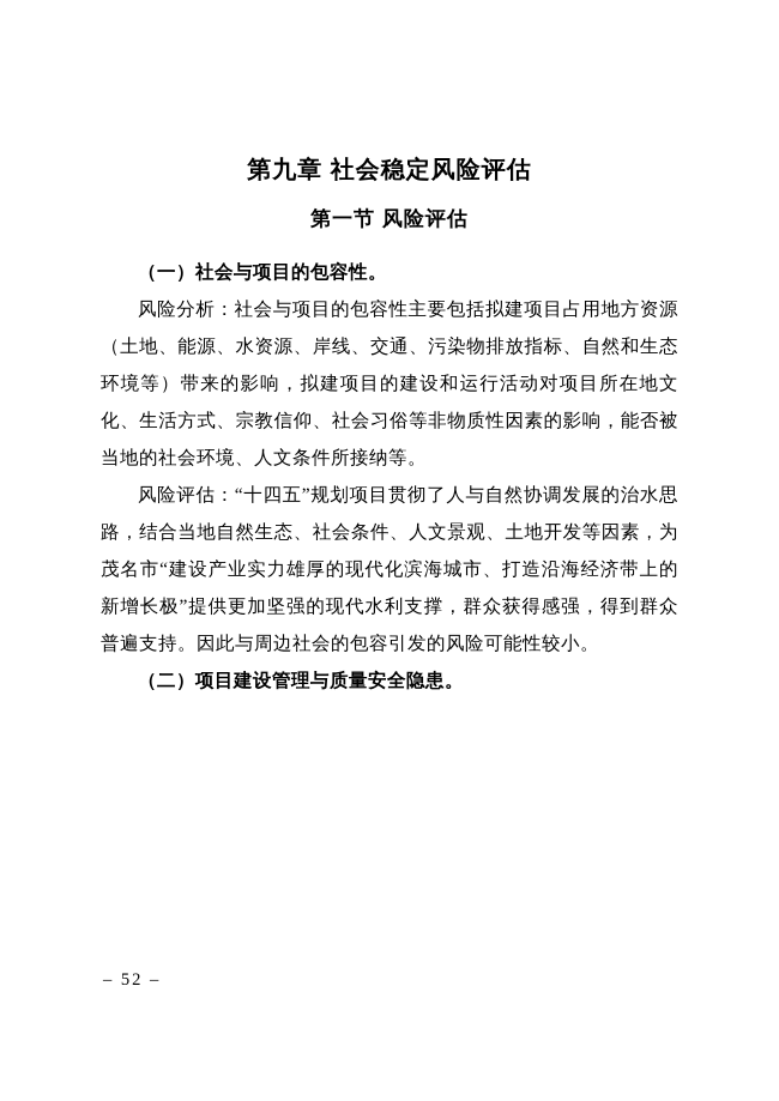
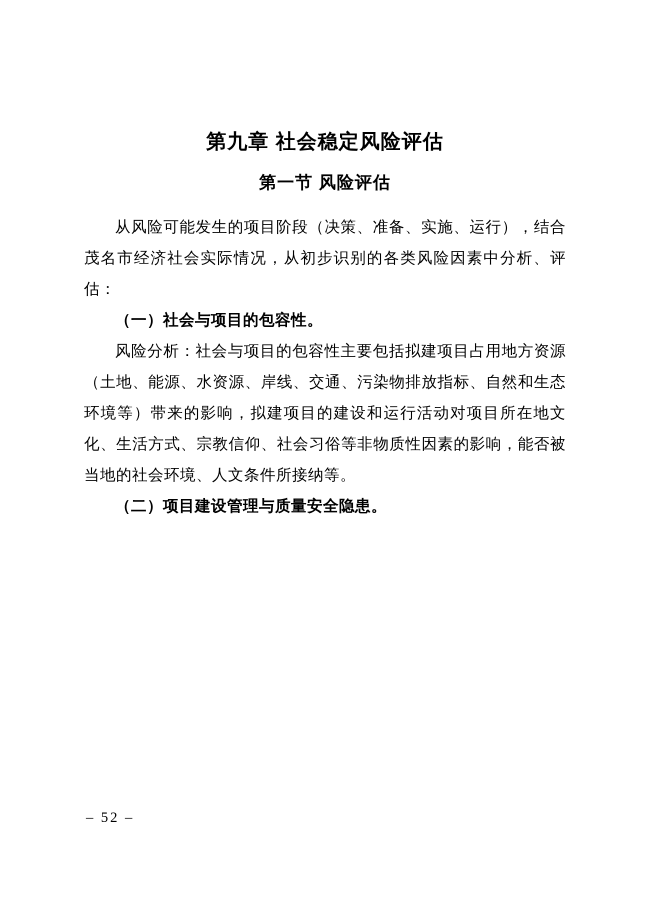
  第九章 社会稳定风险评估
  第一节 风险评估
+ 从风险可能发生的项目阶段（决策、准备、实施、运行），结合茂名市经济社会实际情况，从初步识别的各类风险因素中分析、评估：
  （一）社会与项目的包容性。
  风险分析：社会与项目的包容性主要包括拟建项目占用地方资源（土地、能源、水资源、岸线、交通、污染物排放指标、自然和生态环境等）带来的影响，拟建项目的建设和运行活动对项目所在地文化、生活方式、宗教信仰、社会习俗等非物质性因素的影响，能否被当地的社会环境、人文条件所接纳等。
- 风险评估：“十四五”规划项目贯彻了人与自然协调发展的治水思路，结合当地自然生态、社会条件、人文景观、土地开发等因素，为茂名市“建设产业实力雄厚的现代化滨海城市、打造沿海经济带上的新增长极”提供更加坚强的现代水利支撑，群众获得感强，得到群众普遍支持。因此与周边社会的包容引发的风险可能性较小。
  （二）项目建设管理与质量安全隐患。
  – 52 –
